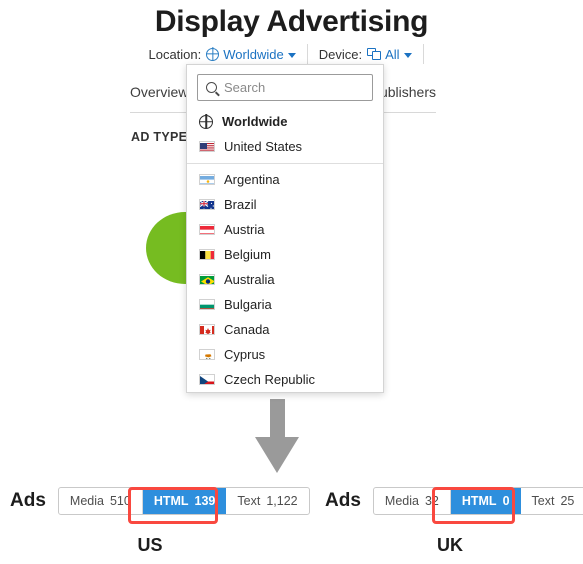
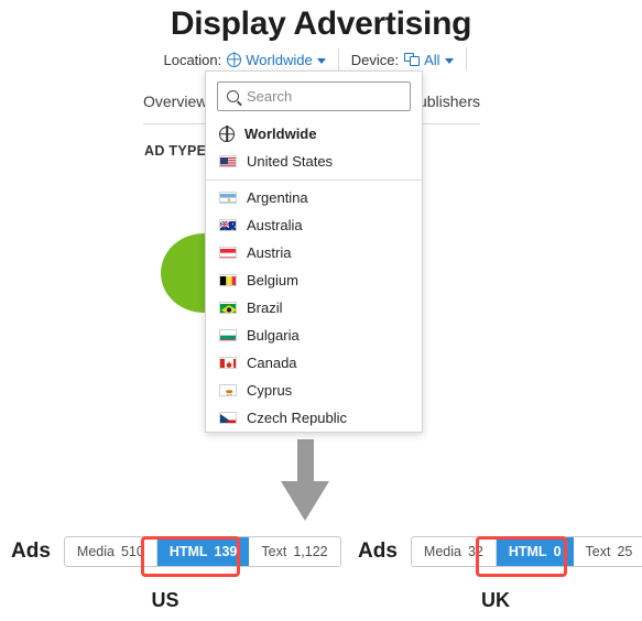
  Display Advertising
  Location:
  Worldwide
  Device:
  All
  Overview
  blishers
  AD TYPE
  Search
  Worldwide
  United States
  Argentina
- Brazil
+ Australia
  Austria
  Belgium
- Australia
+ Brazil
  Bulgaria
  Canada
  Cyprus
  Czech Republic
  Ads
  Media
  510
  HTML
  139
  Text
  1,122
  US
  Ads
  Media
  32
  HTML
  0
  Text
  25
  UK
